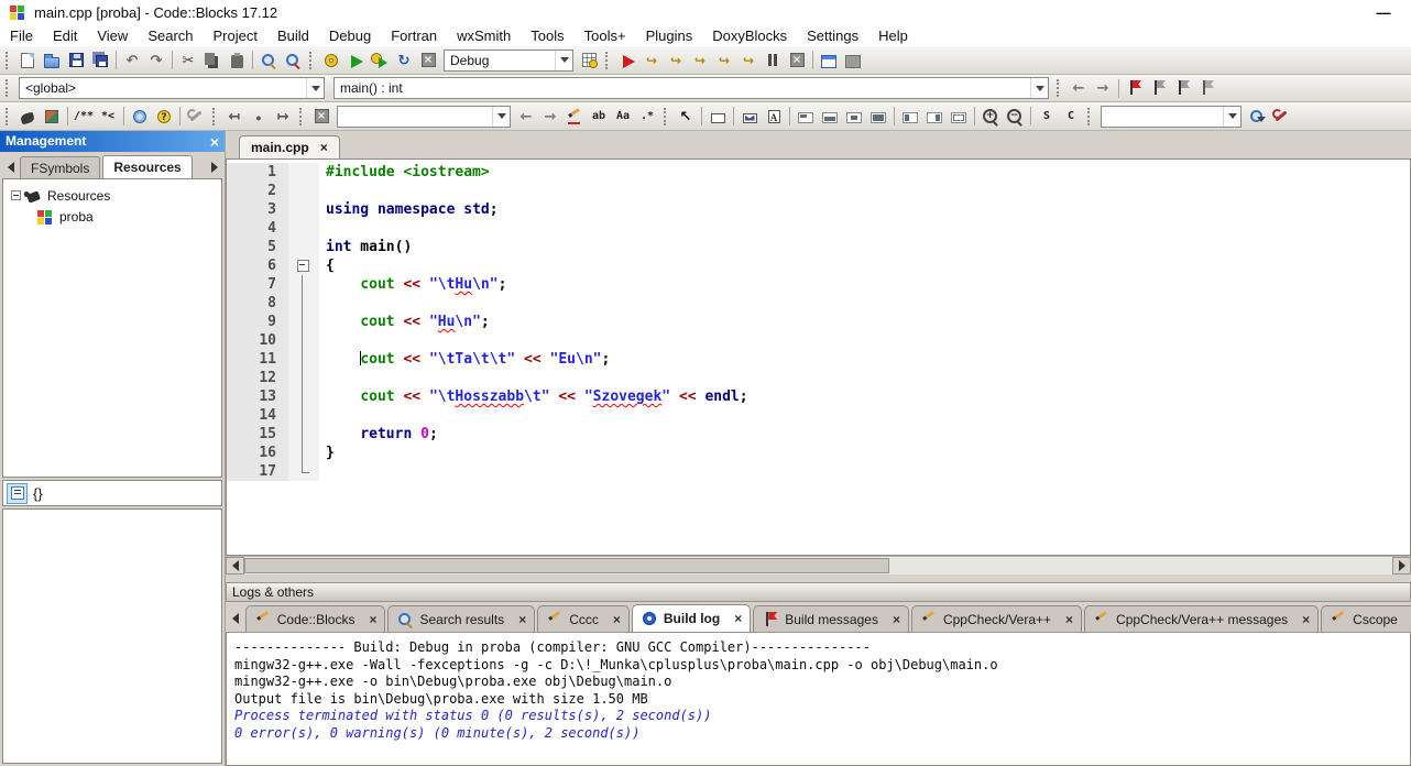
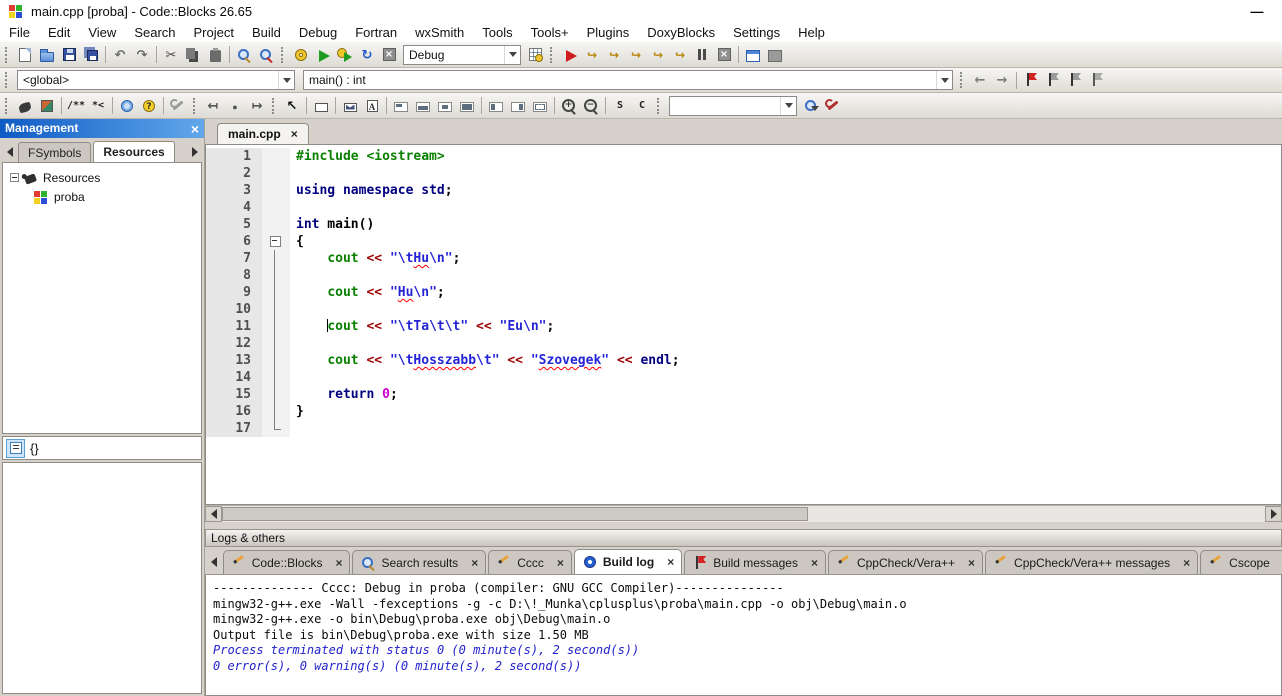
- main.cpp [proba] - Code::Blocks 17.12
+ main.cpp [proba] - Code::Blocks 26.65
  —
  File
  Edit
  View
  Search
  Project
  Build
  Debug
  Fortran
  wxSmith
  Tools
  Tools+
  Plugins
  DoxyBlocks
  Settings
  Help
  Debug
  <global>
  main() : int
  /**
  *<
- ab
- Aa
- .*
  S
  C
  Management
  ×
  FSymbols
  Resources
  Resources
  proba
  {}
  main.cpp
  ×
  1
  #include <iostream>
  2
  3
  using namespace std;
  4
  5
  int main()
  6
  {
  7
  cout << "\tHu\n";
  8
  9
  cout << "Hu\n";
  10
  11
  cout << "\tTa\t\t" << "Eu\n";
  12
  13
  cout << "\tHosszabb\t" << "Szovegek" << endl;
  14
  15
  return 0;
  16
  }
  17
  Logs & others
  Code::Blocks
  ×
  Search results
  ×
  Cccc
  ×
  Build log
  ×
  Build messages
  ×
  CppCheck/Vera++
  ×
  CppCheck/Vera++ messages
  ×
  Cscope
- -------------- Build: Debug in proba (compiler: GNU GCC Compiler)---------------
+ -------------- Cccc: Debug in proba (compiler: GNU GCC Compiler)---------------
  mingw32-g++.exe -Wall -fexceptions -g -c D:\!_Munka\cplusplus\proba\main.cpp -o obj\Debug\main.o
  mingw32-g++.exe -o bin\Debug\proba.exe obj\Debug\main.o
  Output file is bin\Debug\proba.exe with size 1.50 MB
- Process terminated with status 0 (0 results(s), 2 second(s))
+ Process terminated with status 0 (0 minute(s), 2 second(s))
  0 error(s), 0 warning(s) (0 minute(s), 2 second(s))
